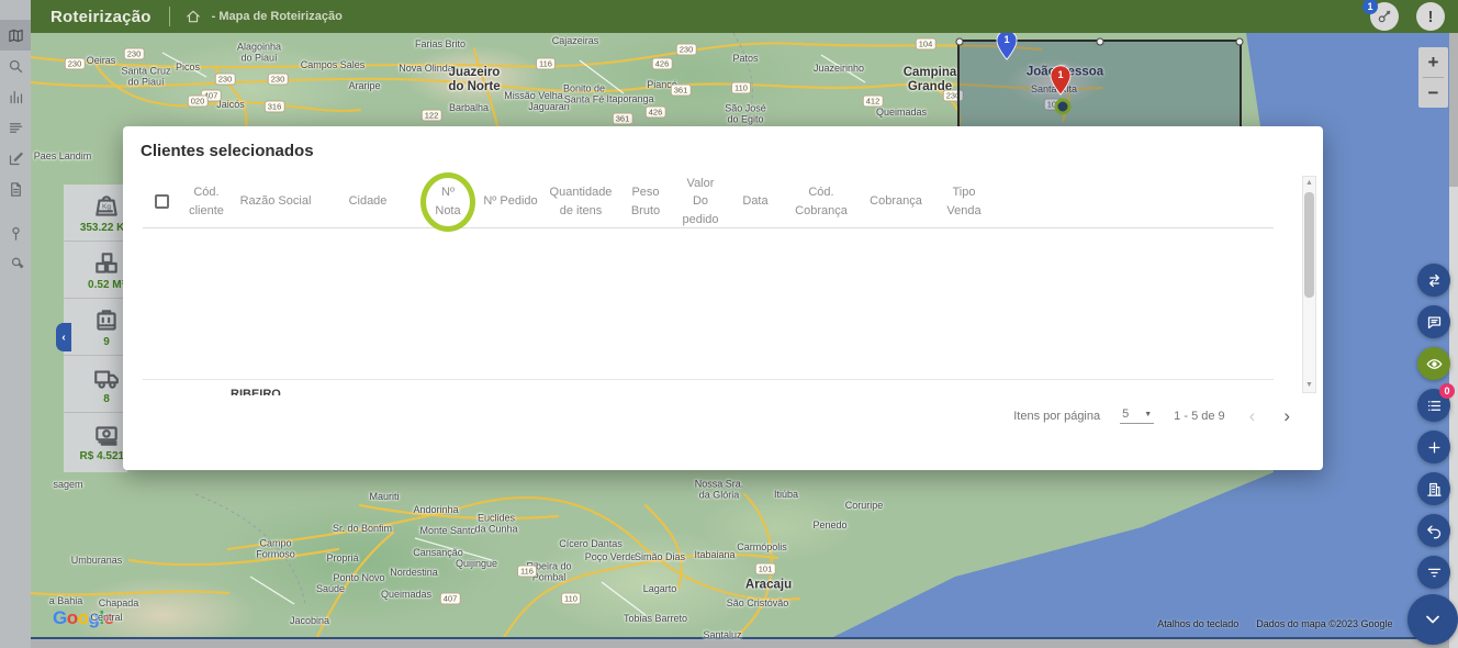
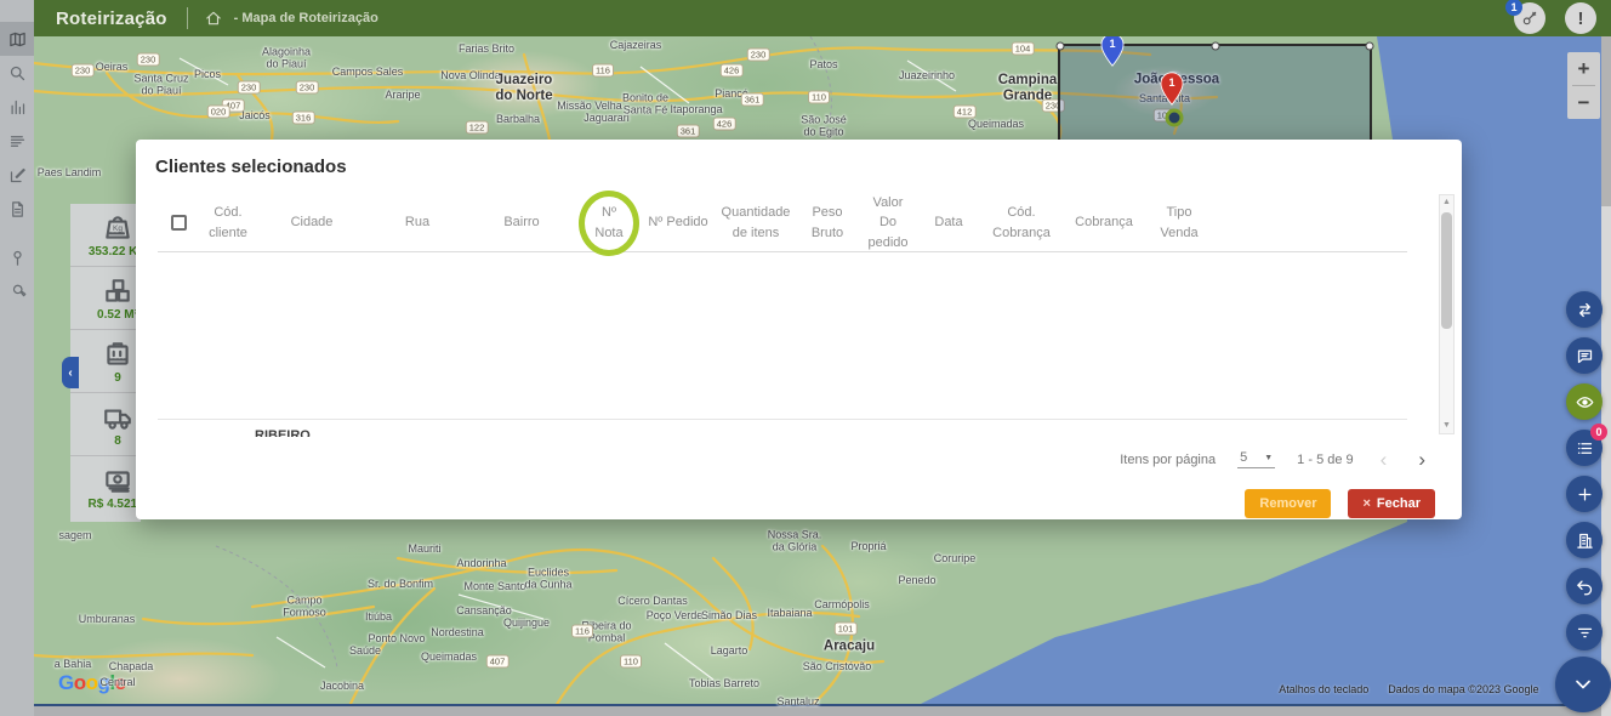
  Oeiras
  Santa Cruz
  do Piauí
  Picos
  Alagoinha
  do Piauí
  Campos Sales
  Farias Brito
  Nova Olinda
  Juazeiro
  do Norte
  Araripe
  Jaicós
  Barbalha
  Missão Velha
  Jaguarari
  Cajazeiras
  Patos
  Pianc
  Bonito de
  Santa Fé
  Itaporanga
  São José
  do Egito
  Juazeirinho
  Campina
  Grande
  Queimadas
  Joãessoa
  Santaita
  Paes Landim
  sagem
  Umburanas
  Mauriti
  Andorinha
  Sr. do Bonfim
  Monte Santo
  Euclides
  da Cunha
  Campo
  Formoso
- Propriá
+ Itiúba
  Cansanção
  Quijingue
  Nordestina
  Ponto Novo
  Saúde
  Queimadas
  Cícero Dantas
  beira do
  Pombal
  Poço Verde
  Simão Dias
  Itabaiana
  Carmópolis
  Lagarto
  Aracaju
  São Cristóvão
  Tobias Barreto
  Nossa Sra.
  da Glória
- Itiúba
+ Propriá
  Coruripe
  Penedo
  a Bahia
  Chapada
  Central
  Jacobina
  Santaluz
  230
  230
  230
  230
  020
  316
  122
  116
  230
  426
  361
  110
  412
  104
  230
  426
  361
  116
  110
  407
  101
  1
  1
  +
  −
  ‹
  353.22 K
  0.52 M
  9
  8
  R$ 4.521
  Google
  Atalhos do teclado
  Dados do mapa ©2023 Google
  Roteirização
  - Mapa de Roteirização
  1
  !
  Clientes selecionados
  Cód.
  cliente
- Razão Social
  Cidade
+ Rua
+ Bairro
  Nº
  Nota
  Nº Pedido
  Quantidade
  de itens
  Peso
  Bruto
  Valor
  Do
  pedido
  Data
  Cód.
  Cobrança
  Cobrança
  Tipo
  Venda
  RIBEIRO
  Itens por página
  5
  1 - 5 de 9
  ‹
  ›
+ Remover
+ ×
+ Fechar
  0
